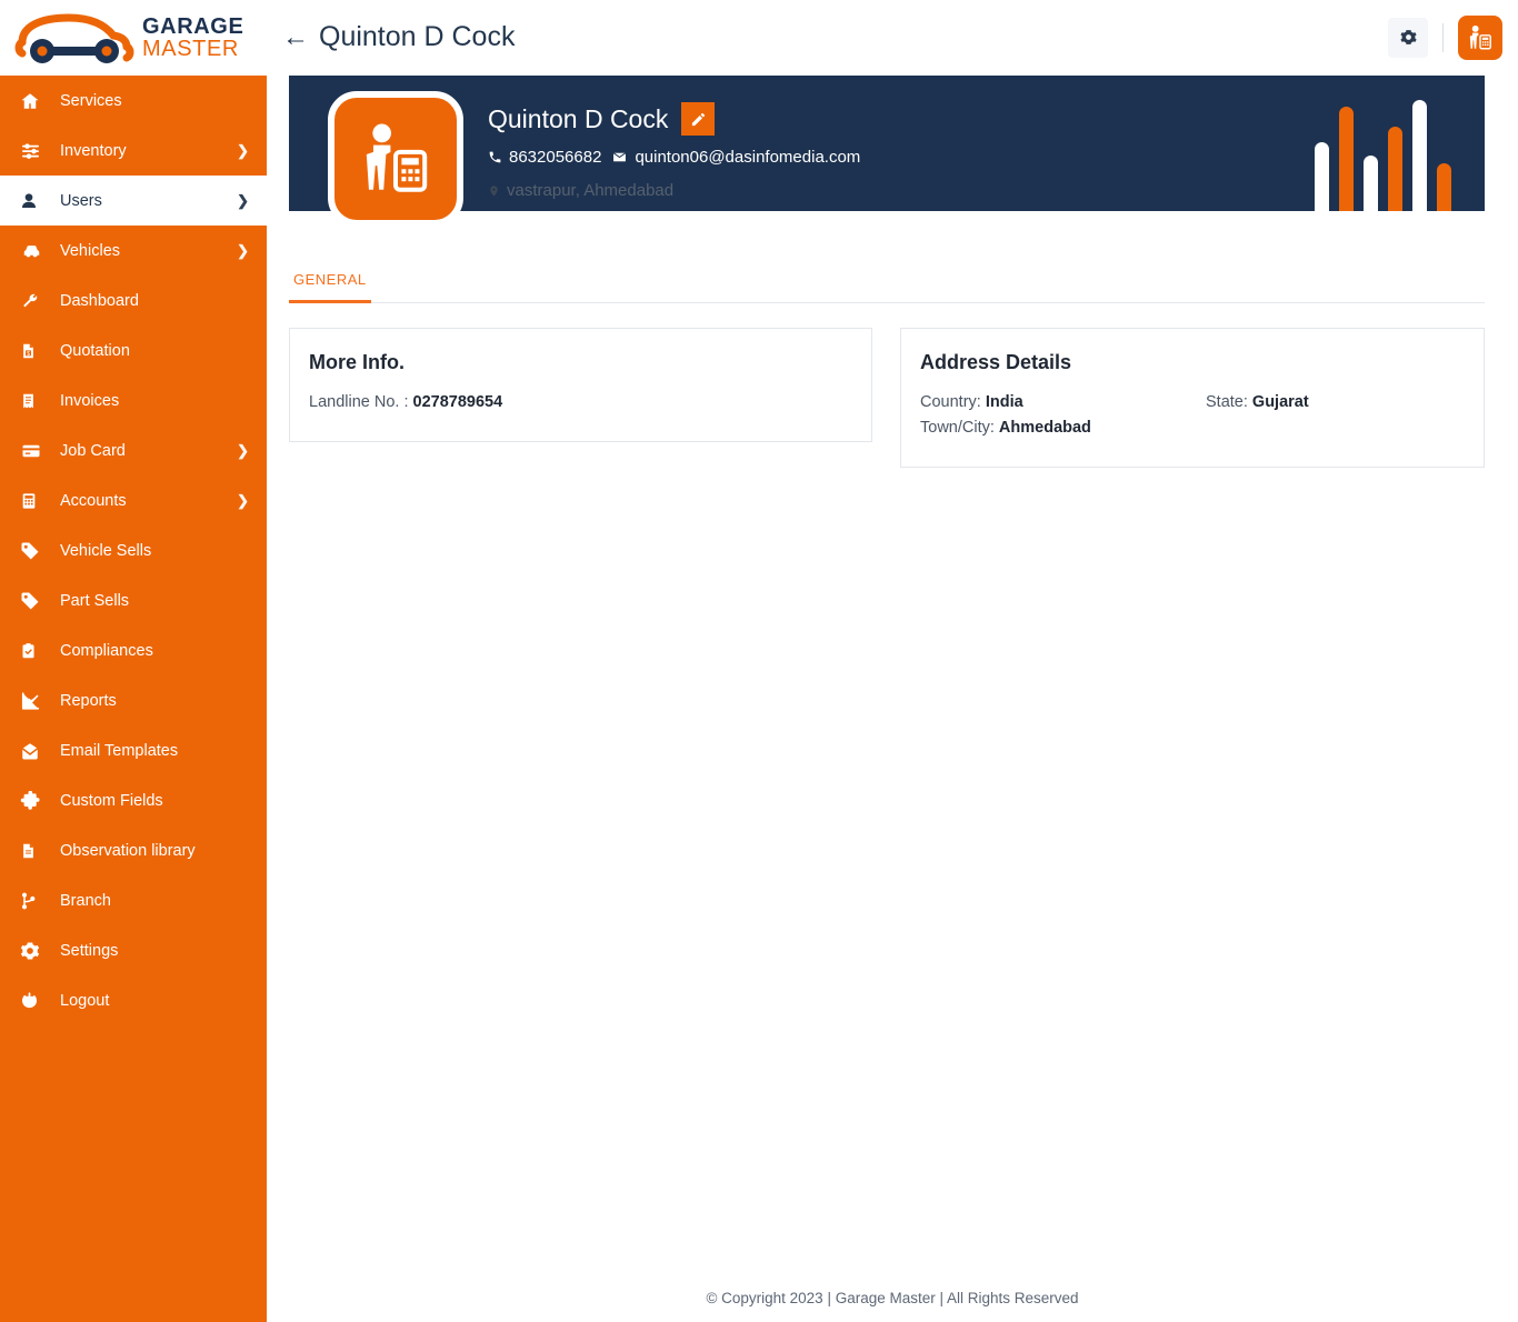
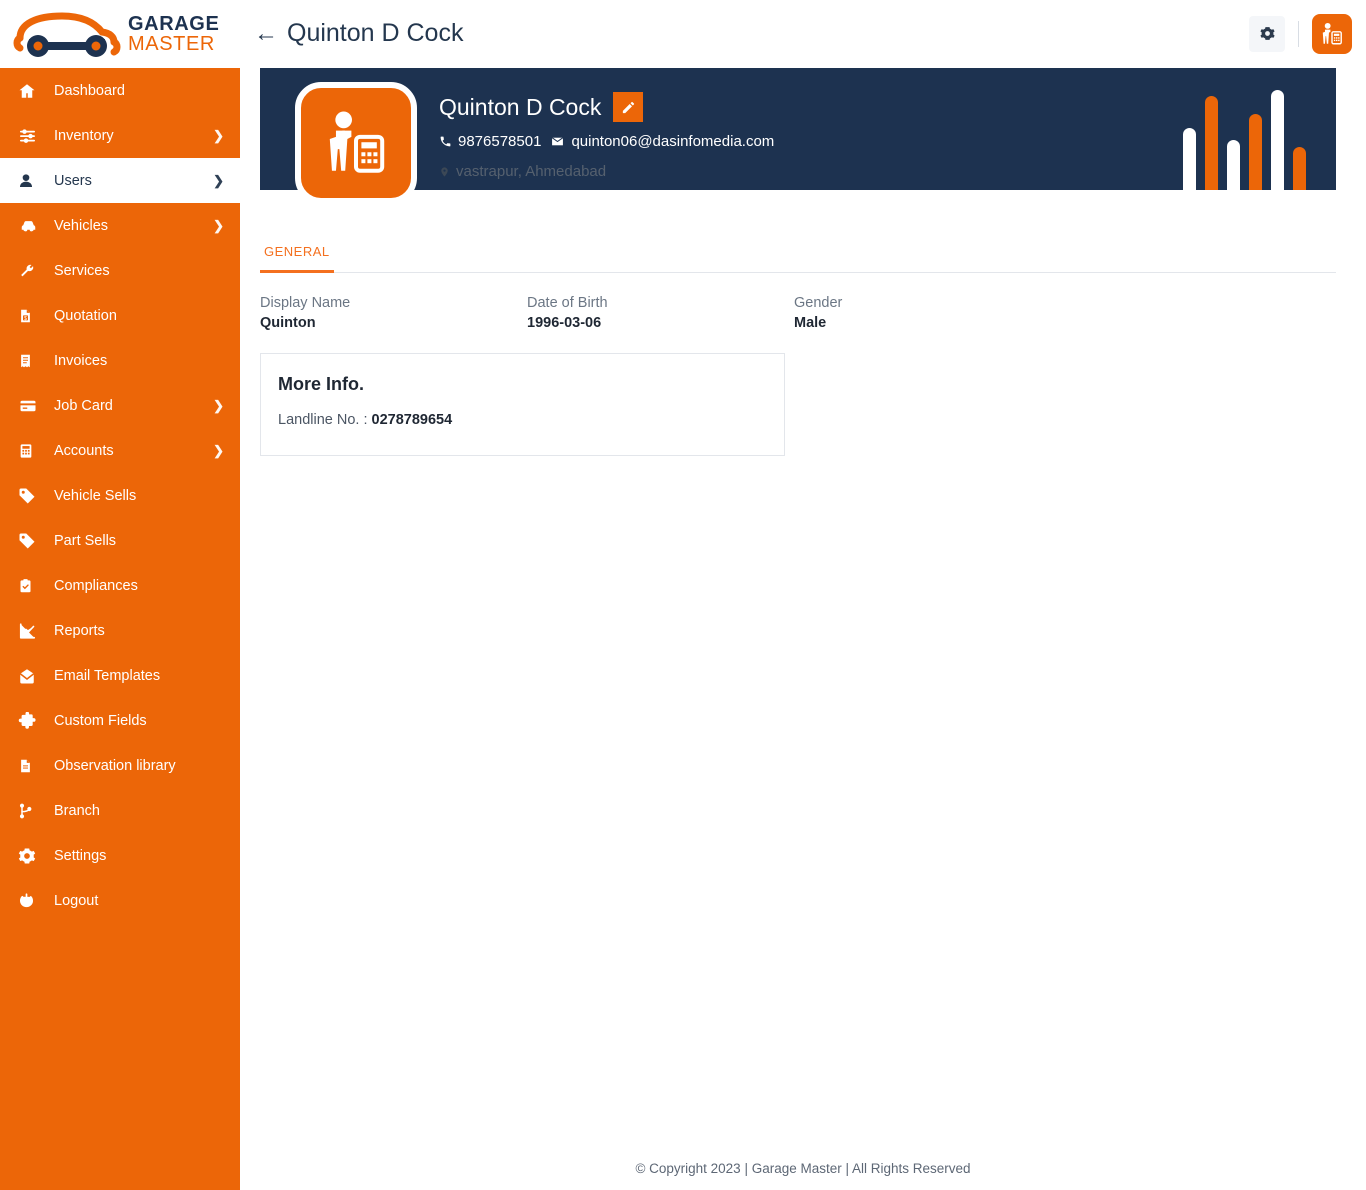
  GARAGE
  MASTER
- Services
+ Dashboard
  Inventory
  ❯
  Users
  ❯
  Vehicles
  ❯
- Dashboard
+ Services
  Quotation
  Invoices
  Job Card
  ❯
  Accounts
  ❯
  Vehicle Sells
  Part Sells
  Compliances
  Reports
  Email Templates
  Custom Fields
  Observation library
  Branch
  Settings
  Logout
  ←
  Quinton D Cock
  Quinton D Cock
- 8632056682
+ 9876578501
  quinton06@dasinfomedia.com
  vastrapur, Ahmedabad
  GENERAL
+ Display Name
+ Quinton
+ Date of Birth
+ 1996-03-06
+ Gender
+ Male
  More Info.
  Landline No. : 0278789654
- Address Details
- Country: India
- Town/City: Ahmedabad
- State: Gujarat
  © Copyright 2023 | Garage Master | All Rights Reserved
